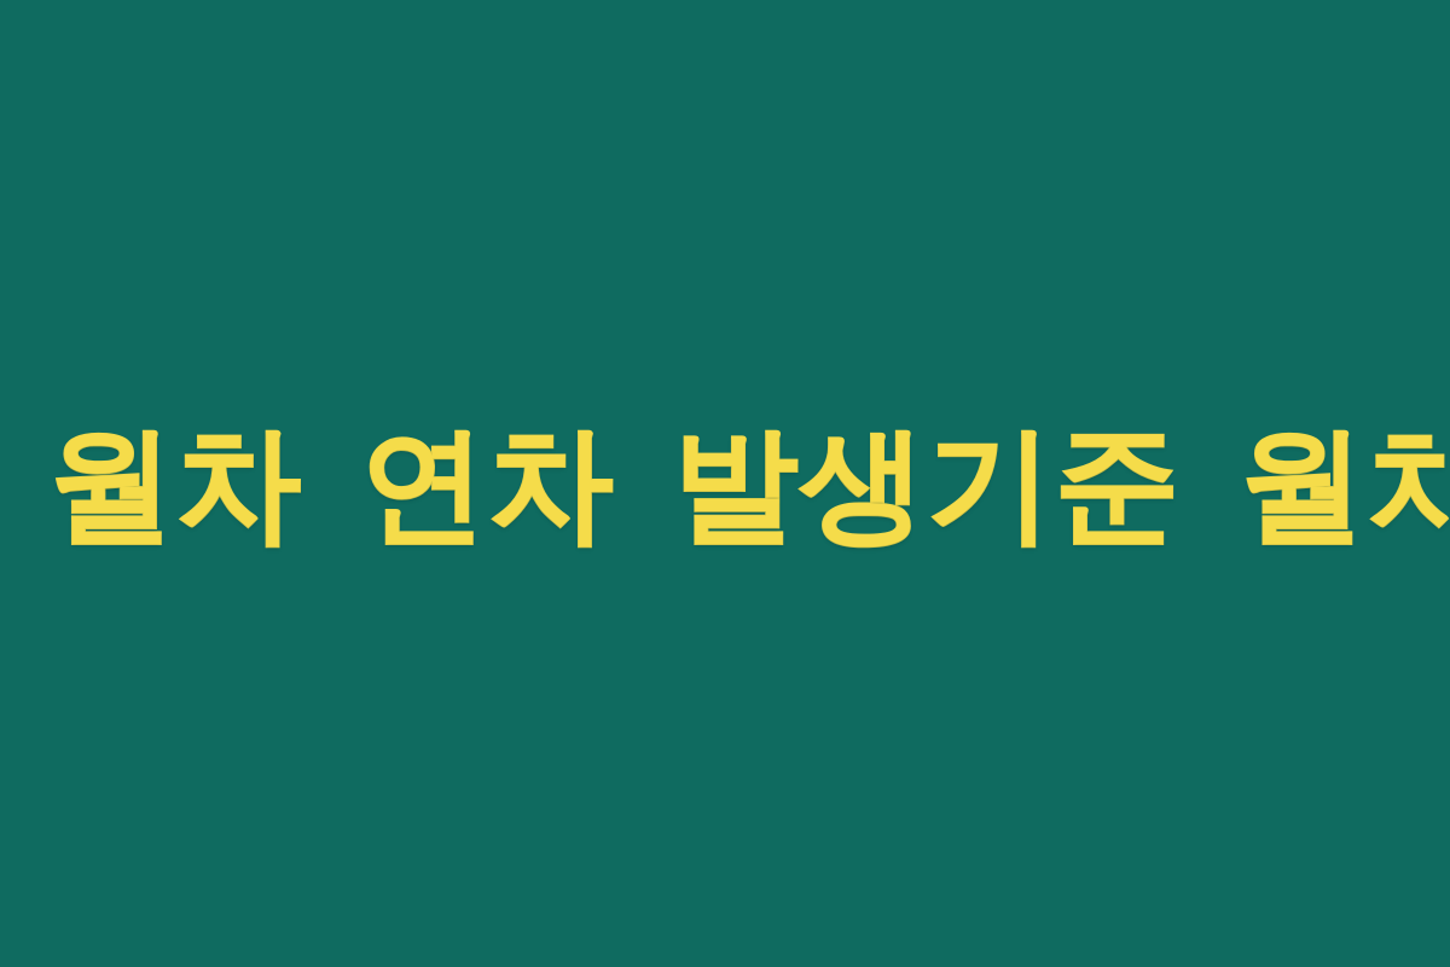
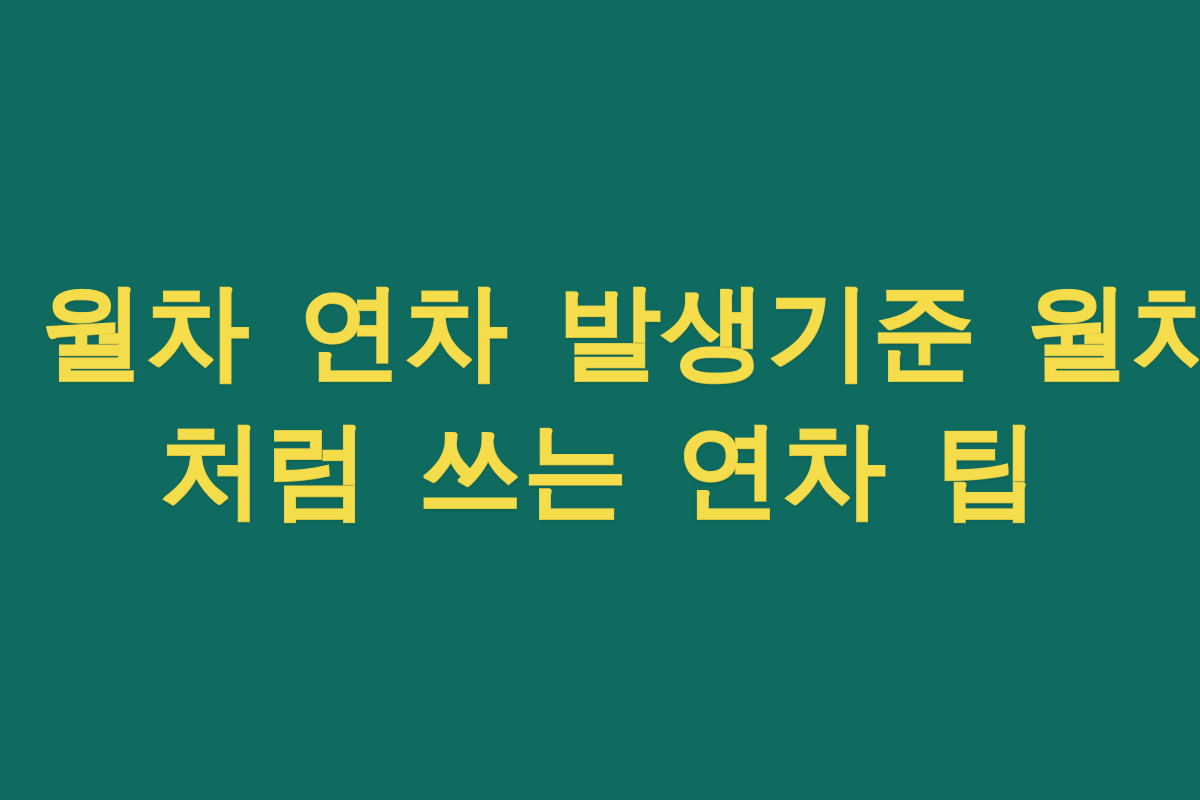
  월차 연차 발생기준 월차
+ 처럼 쓰는 연차 팁
